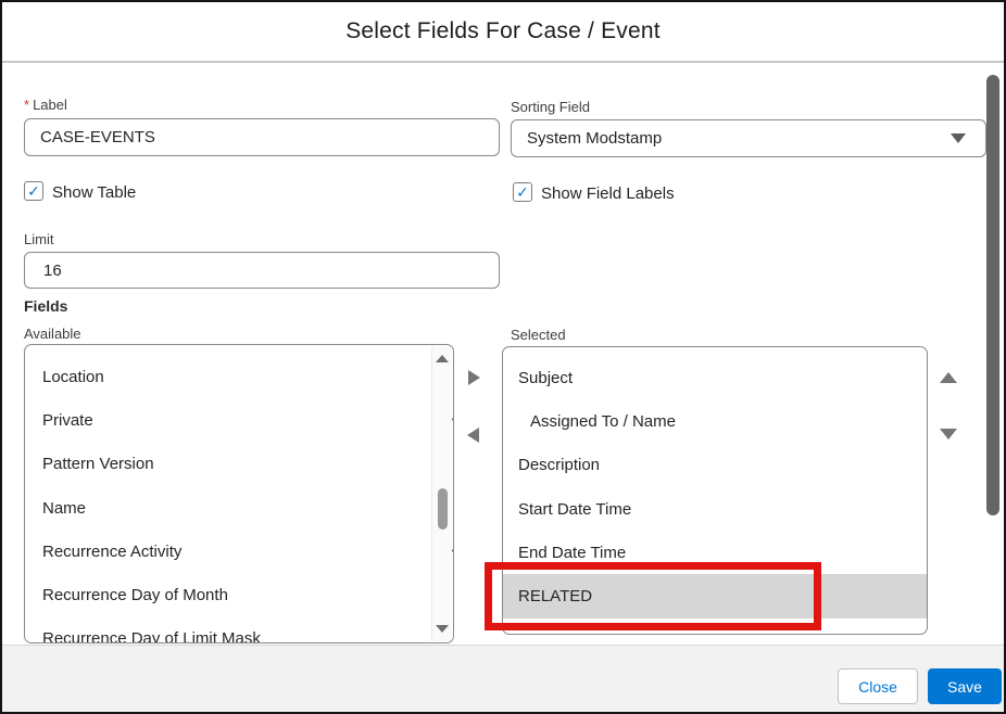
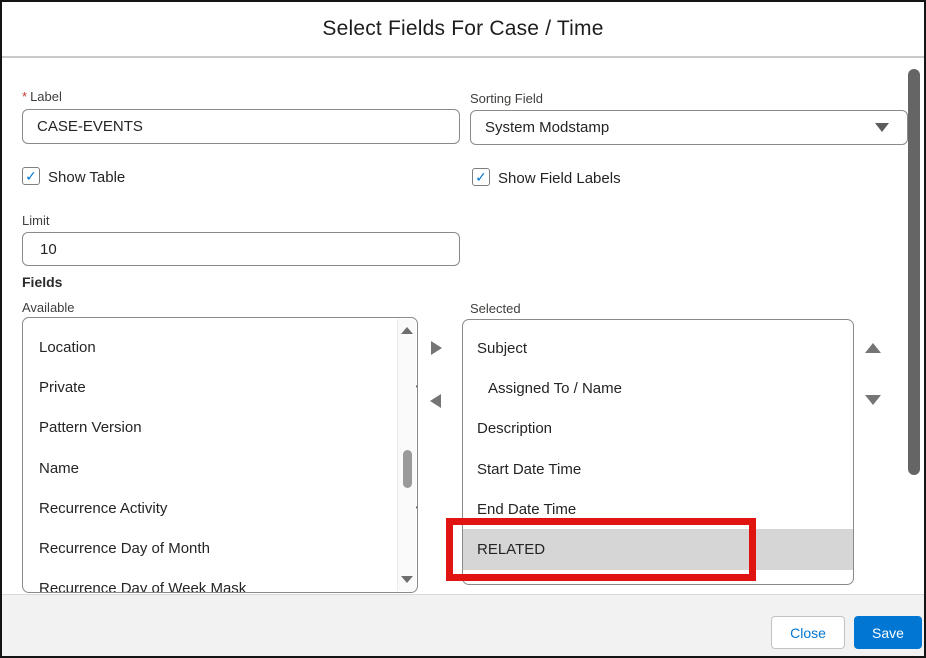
- Select Fields For Case / Event
+ Select Fields For Case / Time
  * Label
  CASE-EVENTS
  Sorting Field
  System Modstamp
  ✓
  Show Table
  ✓
  Show Field Labels
  Limit
- 16
+ 10
  Fields
  Available
  Selected
  Location
  Private
  Pattern Version
  Name
  Recurrence Activity
  Recurrence Day of Month
- Recurrence Day of Limit Mask
+ Recurrence Day of Week Mask
  Subject
  Assigned To / Name
  Description
  Start Date Time
  End Date Time
  RELATED
  Close
  Save
